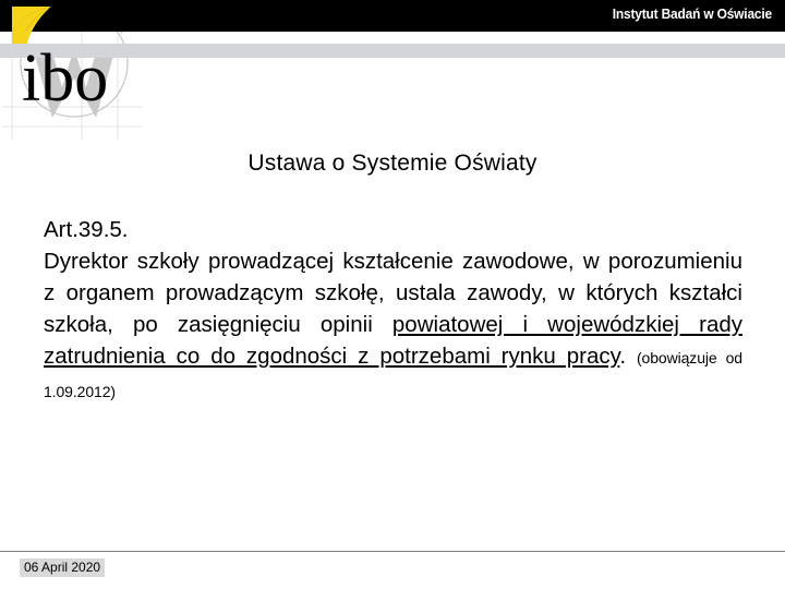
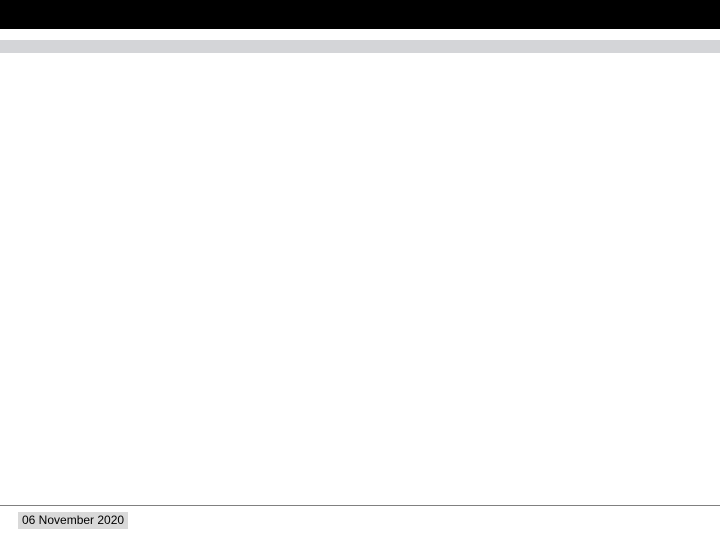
- Instytut Badań w Oświacie
- ibo
- Ustawa o Systemie Oświaty
- Art.39.5.
- Dyrektor szkoły prowadzącej kształcenie zawodowe, w porozumieniu z organem prowadzącym szkołę, ustala zawody, w których kształci szkoła, po zasięgnięciu opinii powiatowej i wojewódzkiej rady zatrudnienia co do zgodności z potrzebami rynku pracy. (obowiązuje od 1.09.2012)
- 06 April 2020
+ 06 November 2020
